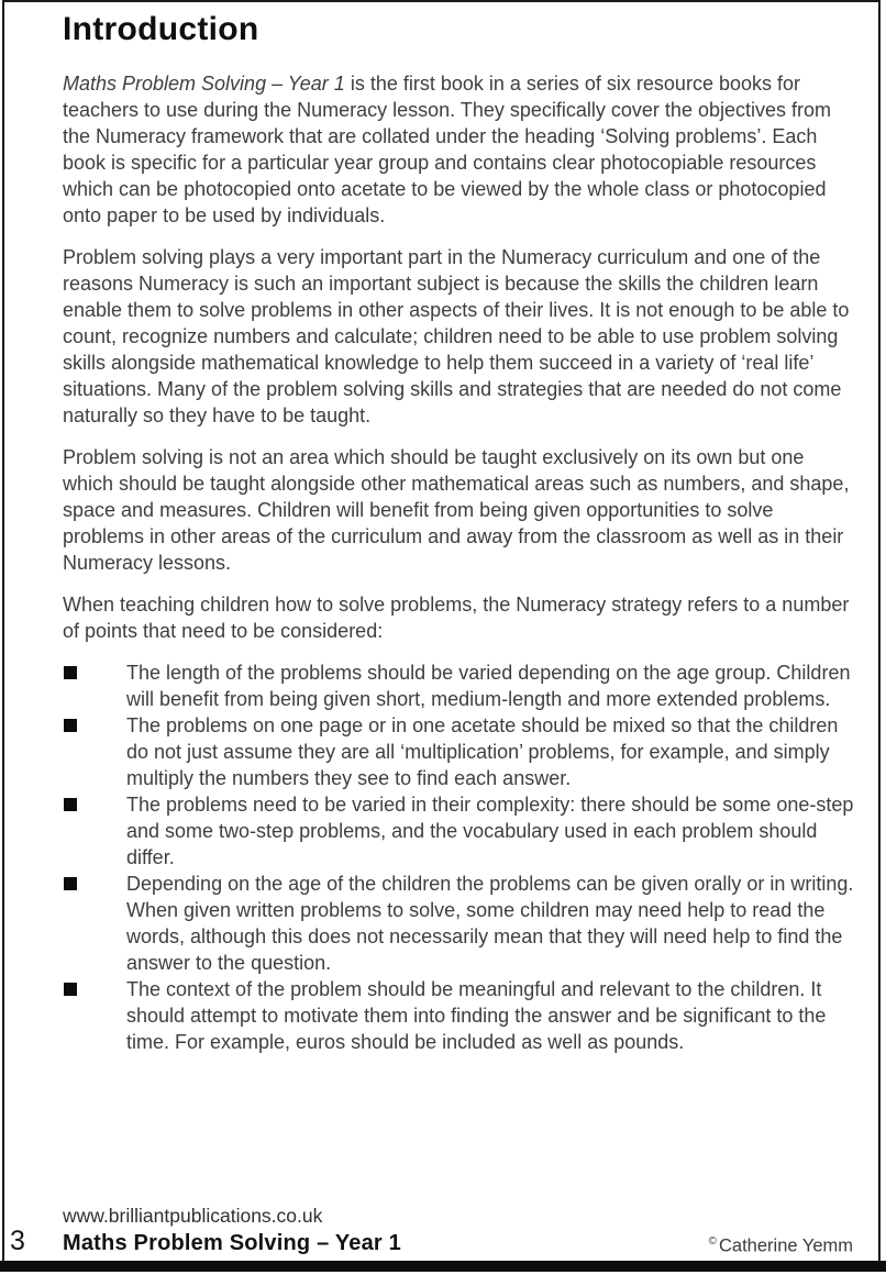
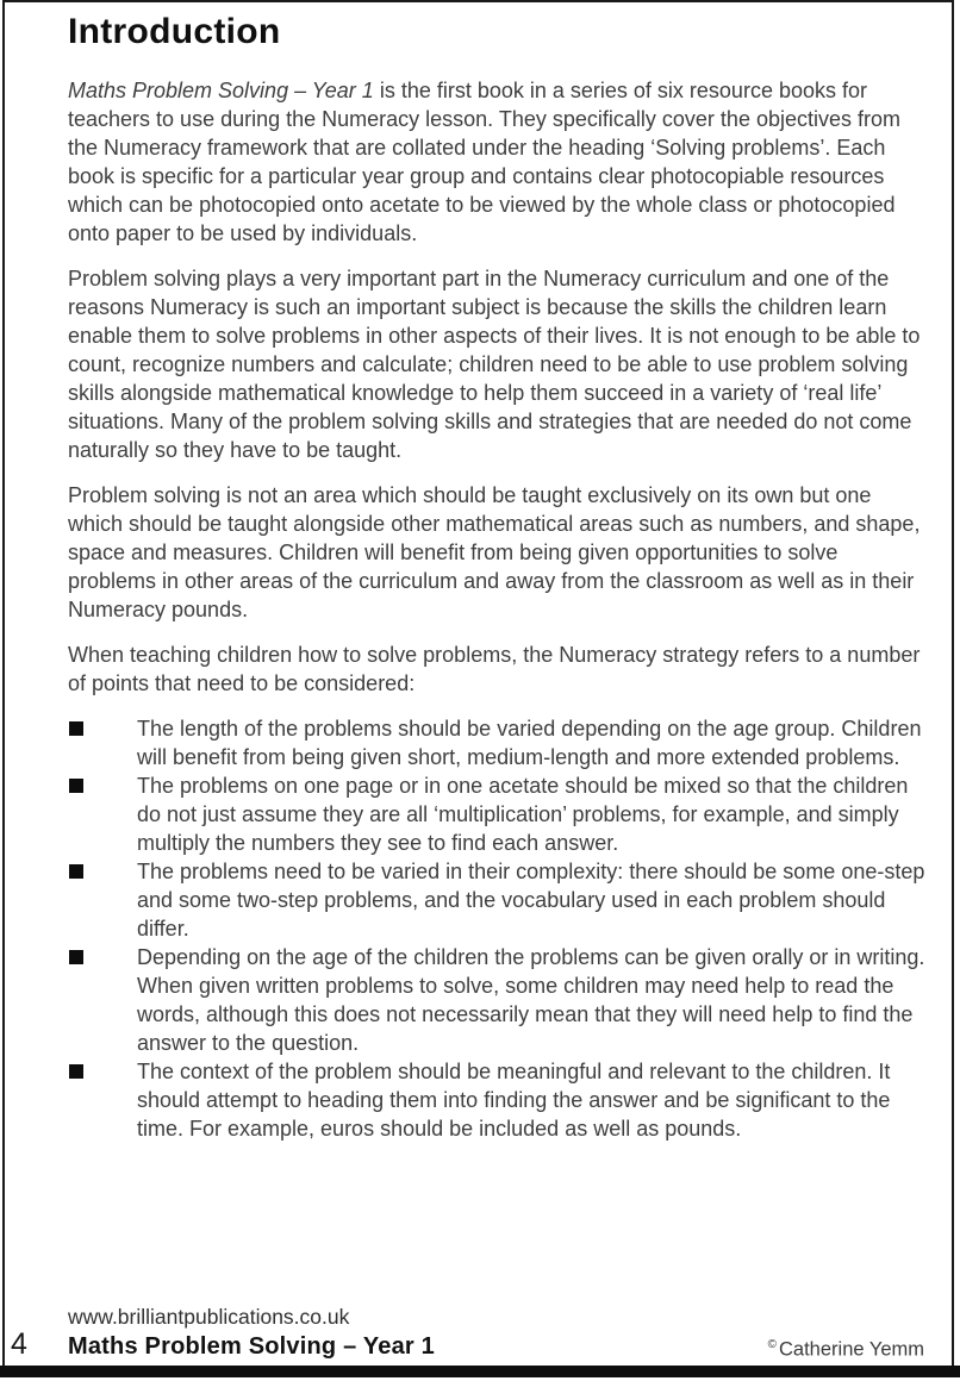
  Introduction
  Maths Problem Solving – Year 1 is the first book in a series of six resource books for teachers to use during the Numeracy lesson. They specifically cover the objectives from the Numeracy framework that are collated under the heading ‘Solving problems’. Each book is specific for a particular year group and contains clear photocopiable resources which can be photocopied onto acetate to be viewed by the whole class or photocopied onto paper to be used by individuals.
  Problem solving plays a very important part in the Numeracy curriculum and one of the reasons Numeracy is such an important subject is because the skills the children learn enable them to solve problems in other aspects of their lives. It is not enough to be able to count, recognize numbers and calculate; children need to be able to use problem solving skills alongside mathematical knowledge to help them succeed in a variety of ‘real life’ situations. Many of the problem solving skills and strategies that are needed do not come naturally so they have to be taught.
- Problem solving is not an area which should be taught exclusively on its own but one which should be taught alongside other mathematical areas such as numbers, and shape, space and measures. Children will benefit from being given opportunities to solve problems in other areas of the curriculum and away from the classroom as well as in their Numeracy lessons.
+ Problem solving is not an area which should be taught exclusively on its own but one which should be taught alongside other mathematical areas such as numbers, and shape, space and measures. Children will benefit from being given opportunities to solve problems in other areas of the curriculum and away from the classroom as well as in their Numeracy pounds.
  When teaching children how to solve problems, the Numeracy strategy refers to a number of points that need to be considered:
  The length of the problems should be varied depending on the age group. Children will benefit from being given short, medium-length and more extended problems.
  The problems on one page or in one acetate should be mixed so that the children do not just assume they are all ‘multiplication’ problems, for example, and simply multiply the numbers they see to find each answer.
  The problems need to be varied in their complexity: there should be some one-step and some two-step problems, and the vocabulary used in each problem should differ.
  Depending on the age of the children the problems can be given orally or in writing. When given written problems to solve, some children may need help to read the words, although this does not necessarily mean that they will need help to find the answer to the question.
- The context of the problem should be meaningful and relevant to the children. It should attempt to motivate them into finding the answer and be significant to the time. For example, euros should be included as well as pounds.
+ The context of the problem should be meaningful and relevant to the children. It should attempt to heading them into finding the answer and be significant to the time. For example, euros should be included as well as pounds.
  www.brilliantpublications.co.uk
- 3
+ 4
  Maths Problem Solving – Year 1
  © Catherine Yemm
